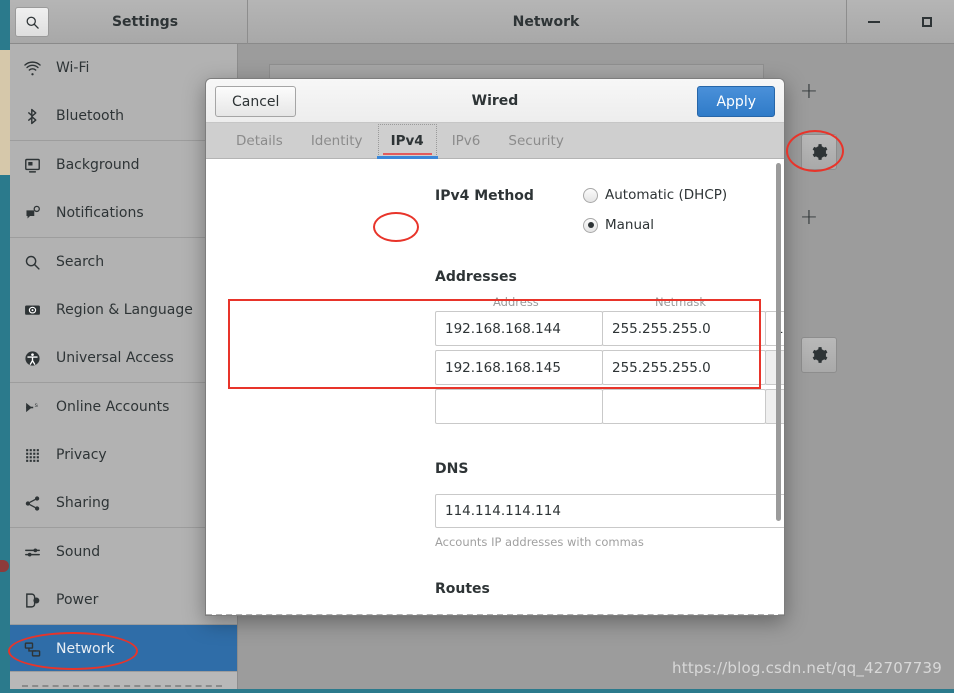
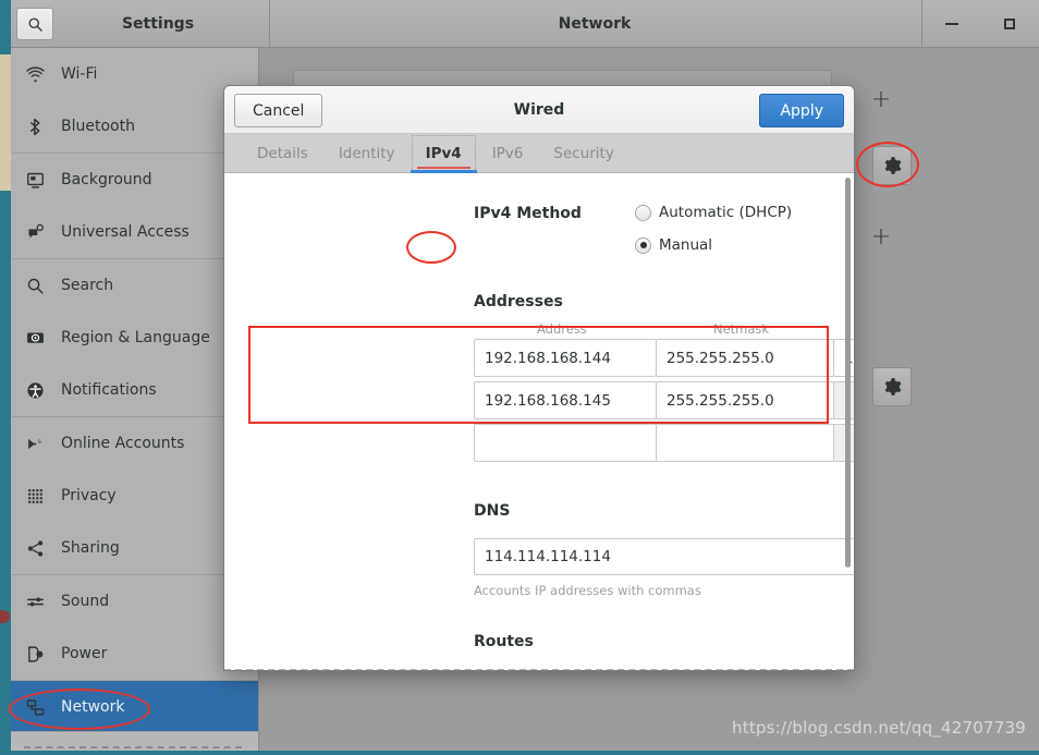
  +
  +
  https://blog.csdn.net/qq_42707739
  Wi-Fi
  Bluetooth
  Background
- Notifications
+ Universal Access
  Search
  Region & Language
- Universal Access
+ Notifications
  Online Accounts
  Privacy
  Sharing
  Sound
  Power
  Network
  Settings
  Network
  Cancel
  Wired
  Apply
  Details
  Identity
  IPv4
  IPv6
  Security
  IPv4 Method
  Automatic (DHCP)
  Manual
  Addresses
  Address
  Netmask
  192.168.168.144
  255.255.255.0
  192.168.168.145
  255.255.255.0
  DNS
  114.114.114.114
  Accounts IP addresses with commas
  Routes
